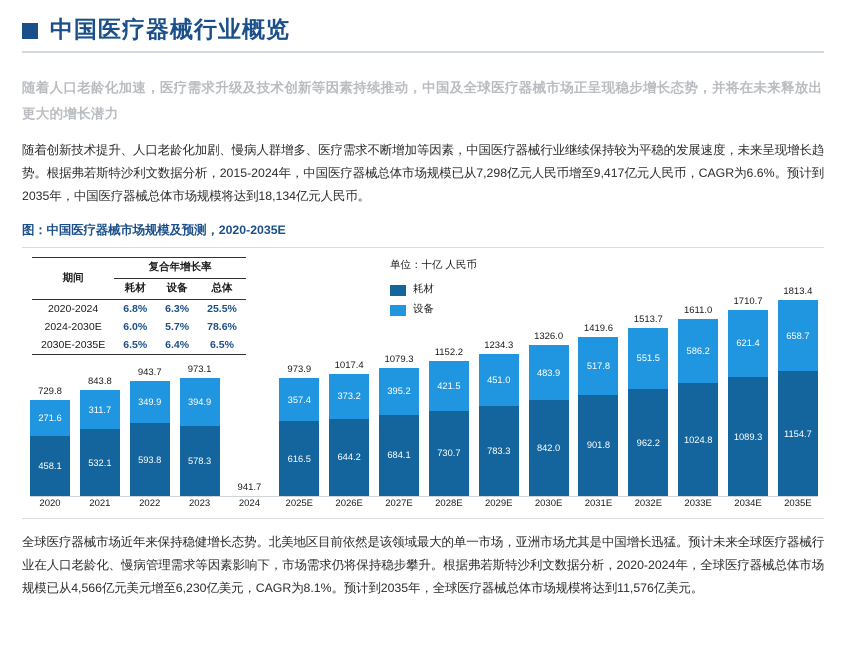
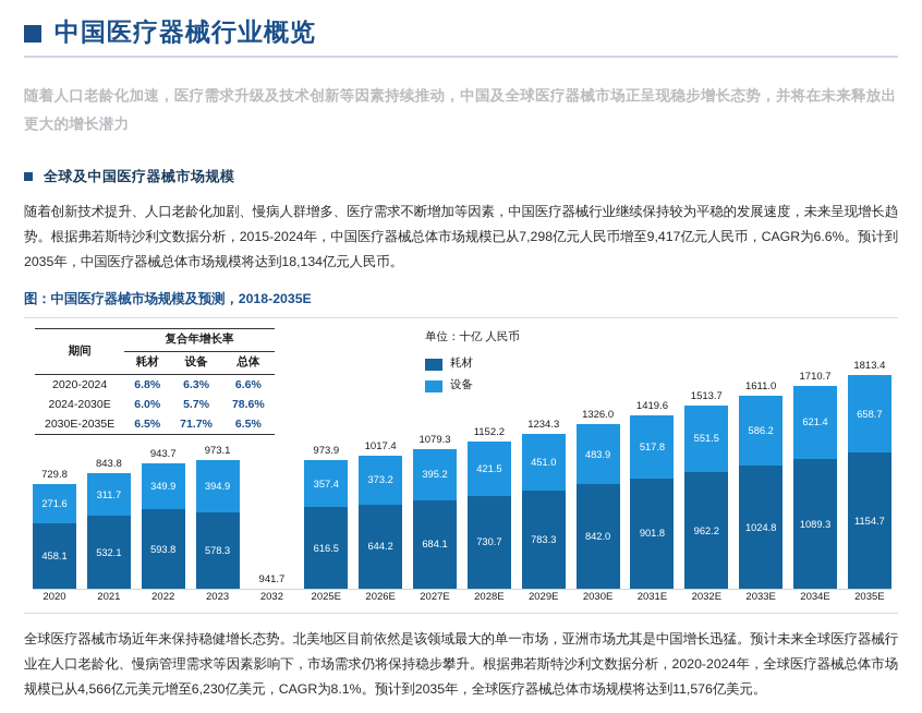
  中国医疗器械行业概览
  随着人口老龄化加速，医疗需求升级及技术创新等因素持续推动，中国及全球医疗器械市场正呈现稳步增长态势，并将在未来释放出更大的增长潜力
+ 全球及中国医疗器械市场规模
  随着创新技术提升、人口老龄化加剧、慢病人群增多、医疗需求不断增加等因素，中国医疗器械行业继续保持较为平稳的发展速度，未来呈现增长趋势。根据弗若斯特沙利文数据分析，2015-2024年，中国医疗器械总体市场规模已从7,298亿元人民币增至9,417亿元人民币，CAGR为6.6%。预计到2035年，中国医疗器械总体市场规模将达到18,134亿元人民币。
- 图：中国医疗器械市场规模及预测，2020-2035E
+ 图：中国医疗器械市场规模及预测，2018-2035E
  期间	复合年增长率
  耗材	设备	总体
- 2020-2024	6.8%	6.3%	25.5%
+ 2020-2024	6.8%	6.3%	6.6%
  2024-2030E	6.0%	5.7%	78.6%
- 2030E-2035E	6.5%	6.4%	6.5%
+ 2030E-2035E	6.5%	71.7%	6.5%
  单位：十亿 人民币
  耗材
  设备
  729.8
  271.6
  458.1
  843.8
  311.7
  532.1
  943.7
  349.9
  593.8
  973.1
  394.9
  578.3
  941.7
  973.9
  357.4
  616.5
  1017.4
  373.2
  644.2
  1079.3
  395.2
  684.1
  1152.2
  421.5
  730.7
  1234.3
  451.0
  783.3
  1326.0
  483.9
  842.0
  1419.6
  517.8
  901.8
  1513.7
  551.5
  962.2
  1611.0
  586.2
  1024.8
  1710.7
  621.4
  1089.3
  1813.4
  658.7
  1154.7
  2020
  2021
  2022
  2023
- 2024
+ 2032
  2025E
  2026E
  2027E
  2028E
  2029E
  2030E
  2031E
  2032E
  2033E
  2034E
  2035E
  全球医疗器械市场近年来保持稳健增长态势。北美地区目前依然是该领域最大的单一市场，亚洲市场尤其是中国增长迅猛。预计未来全球医疗器械行业在人口老龄化、慢病管理需求等因素影响下，市场需求仍将保持稳步攀升。根据弗若斯特沙利文数据分析，2020-2024年，全球医疗器械总体市场规模已从4,566亿元美元增至6,230亿美元，CAGR为8.1%。预计到2035年，全球医疗器械总体市场规模将达到11,576亿美元。
